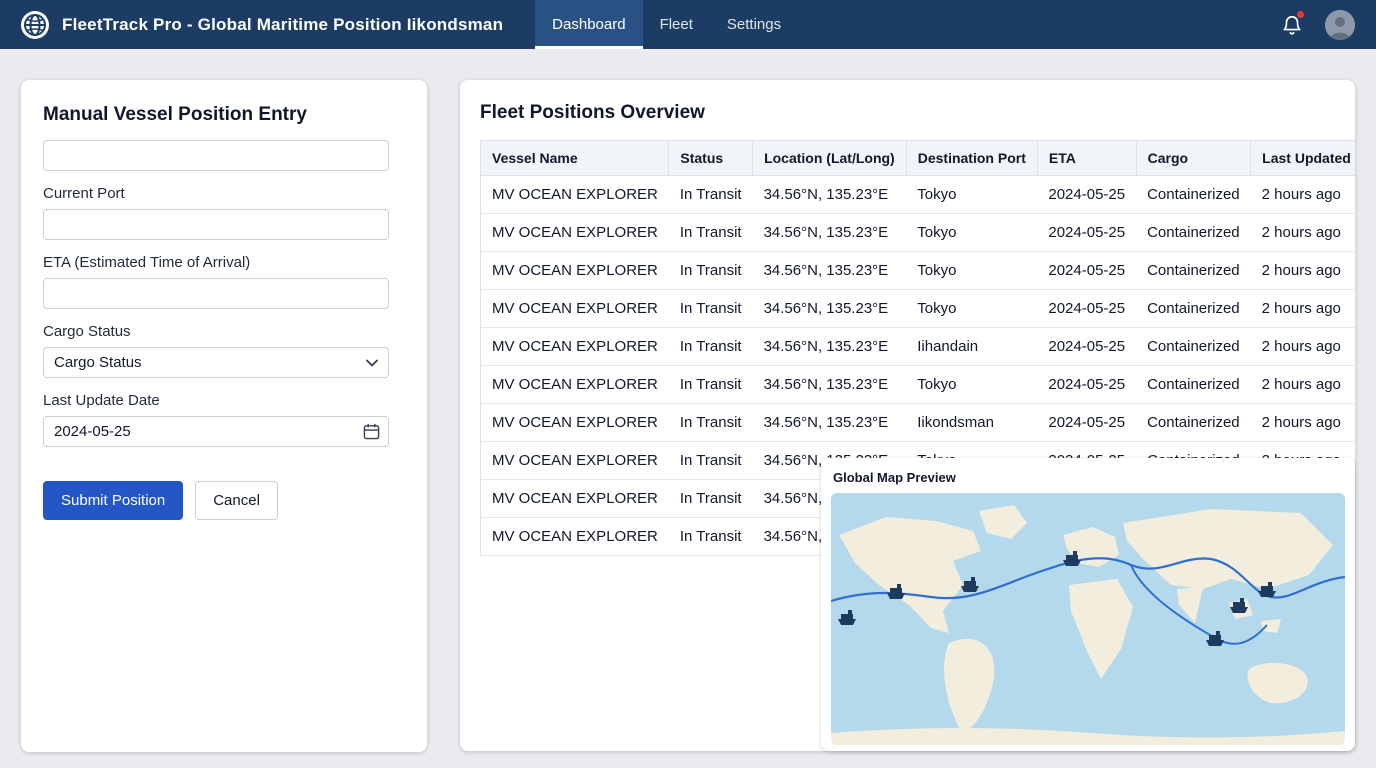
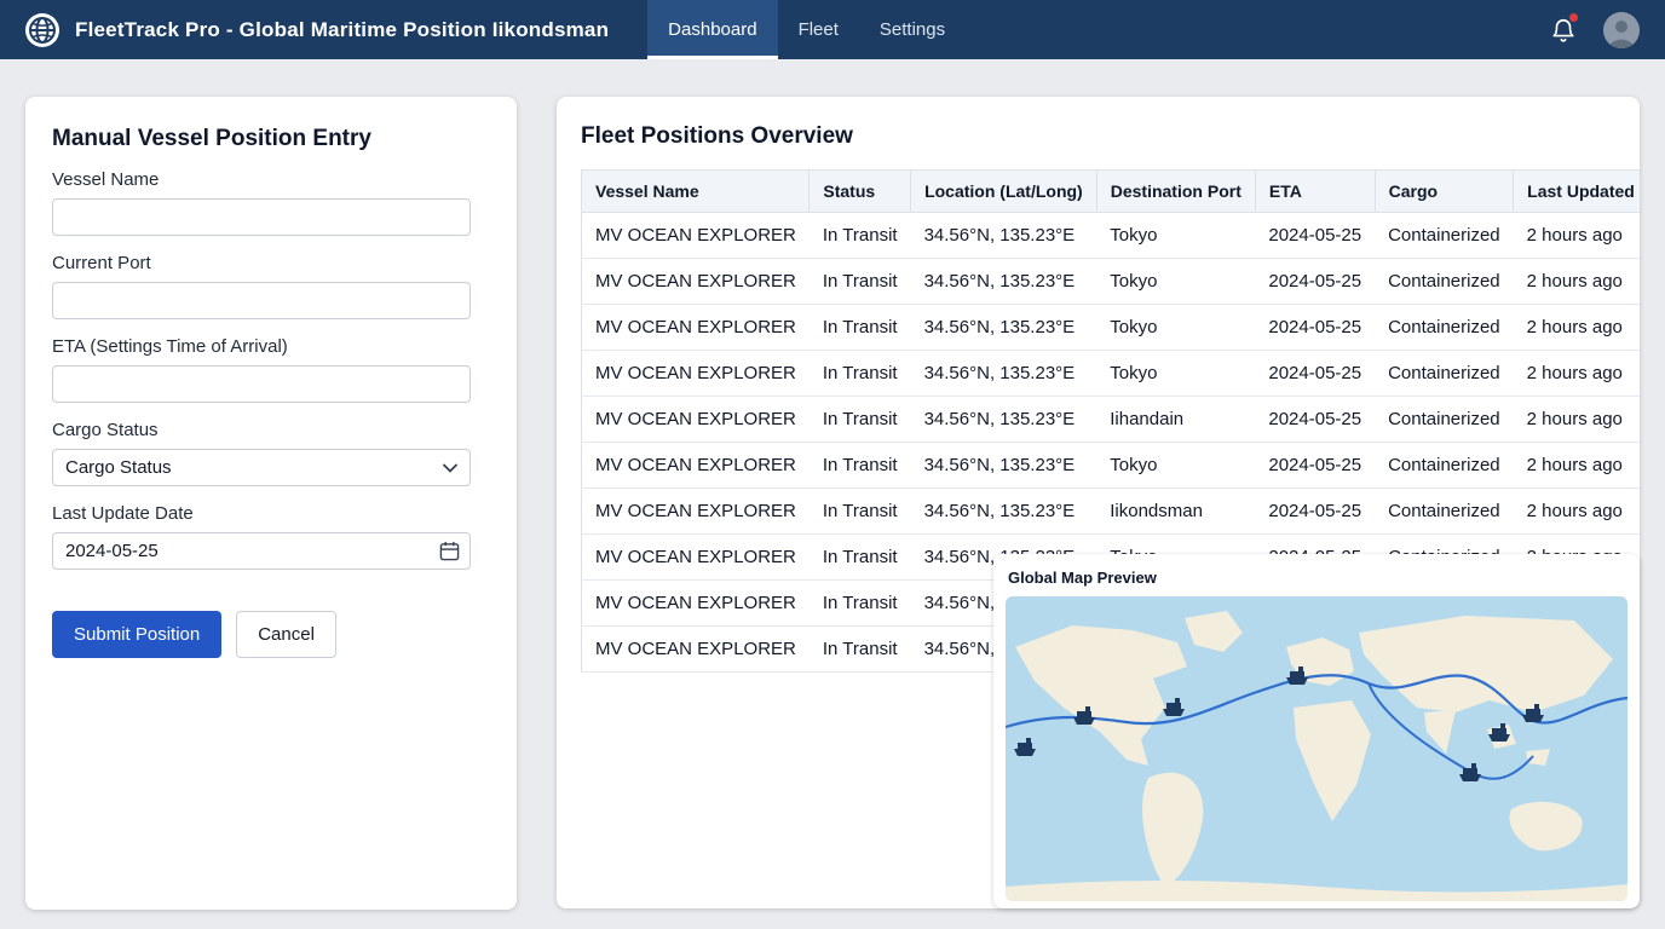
  FleetTrack Pro - Global Maritime Position Iikondsman
  Dashboard
  Fleet
  Settings
  Manual Vessel Position Entry
+ Vessel Name
  Current Port
- ETA (Estimated Time of Arrival)
+ ETA (Settings Time of Arrival)
  Cargo Status
  Cargo Status
  Last Update Date
  2024-05-25
  Submit Position
  Cancel
  Fleet Positions Overview
  Vessel Name	Status	Location (Lat/Long)	Destination Port	ETA	Cargo	Last Updated
  MV OCEAN EXPLORER	In Transit	34.56°N, 135.23°E	Tokyo	2024-05-25	Containerized	2 hours ago
  MV OCEAN EXPLORER	In Transit	34.56°N, 135.23°E	Tokyo	2024-05-25	Containerized	2 hours ago
  MV OCEAN EXPLORER	In Transit	34.56°N, 135.23°E	Tokyo	2024-05-25	Containerized	2 hours ago
  MV OCEAN EXPLORER	In Transit	34.56°N, 135.23°E	Tokyo	2024-05-25	Containerized	2 hours ago
  MV OCEAN EXPLORER	In Transit	34.56°N, 135.23°E	Iihandain	2024-05-25	Containerized	2 hours ago
  MV OCEAN EXPLORER	In Transit	34.56°N, 135.23°E	Tokyo	2024-05-25	Containerized	2 hours ago
  MV OCEAN EXPLORER	In Transit	34.56°N, 135.23°E	Iikondsman	2024-05-25	Containerized	2 hours ago
  MV OCEAN EXPLORER	In Transit	34.56°N
  MV OCEAN EXPLORER	In Transit	34.56°N
  Global Map Preview
